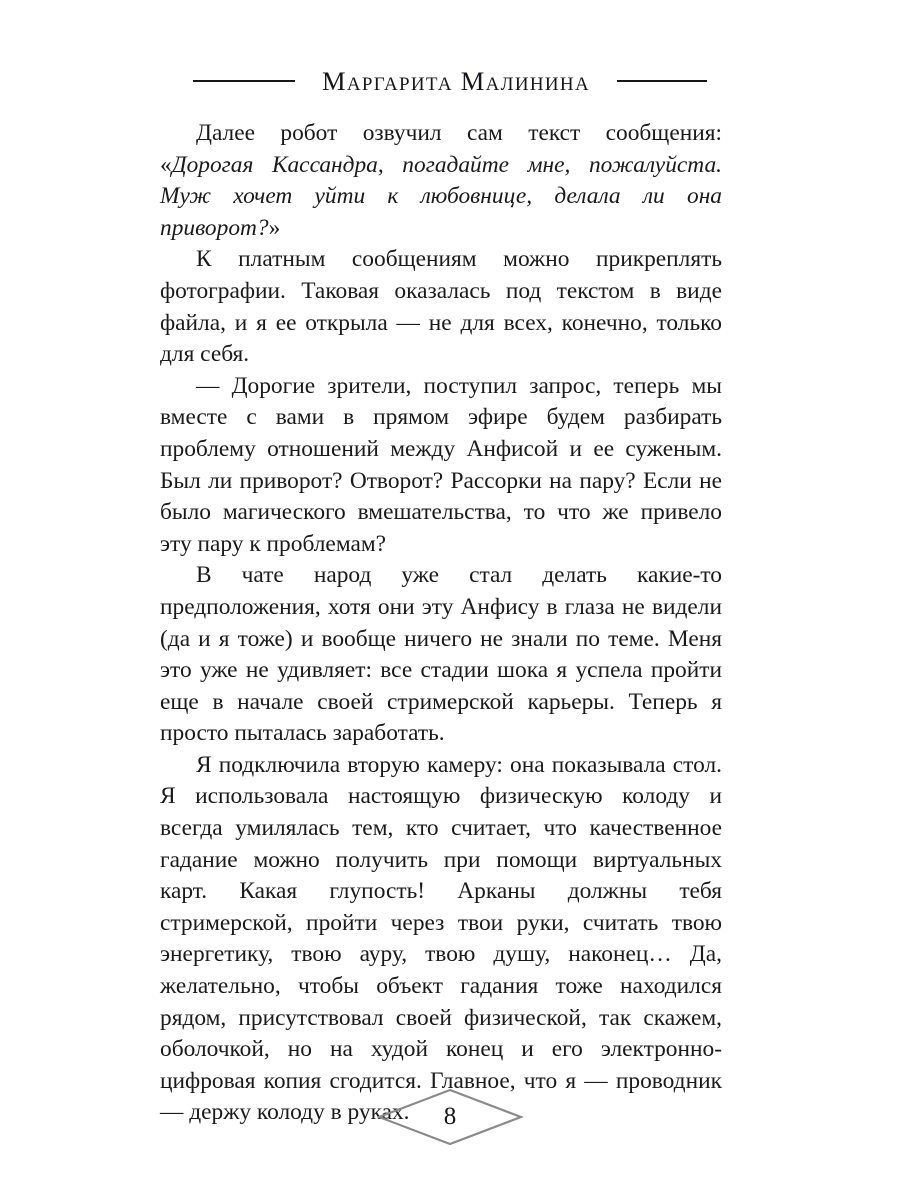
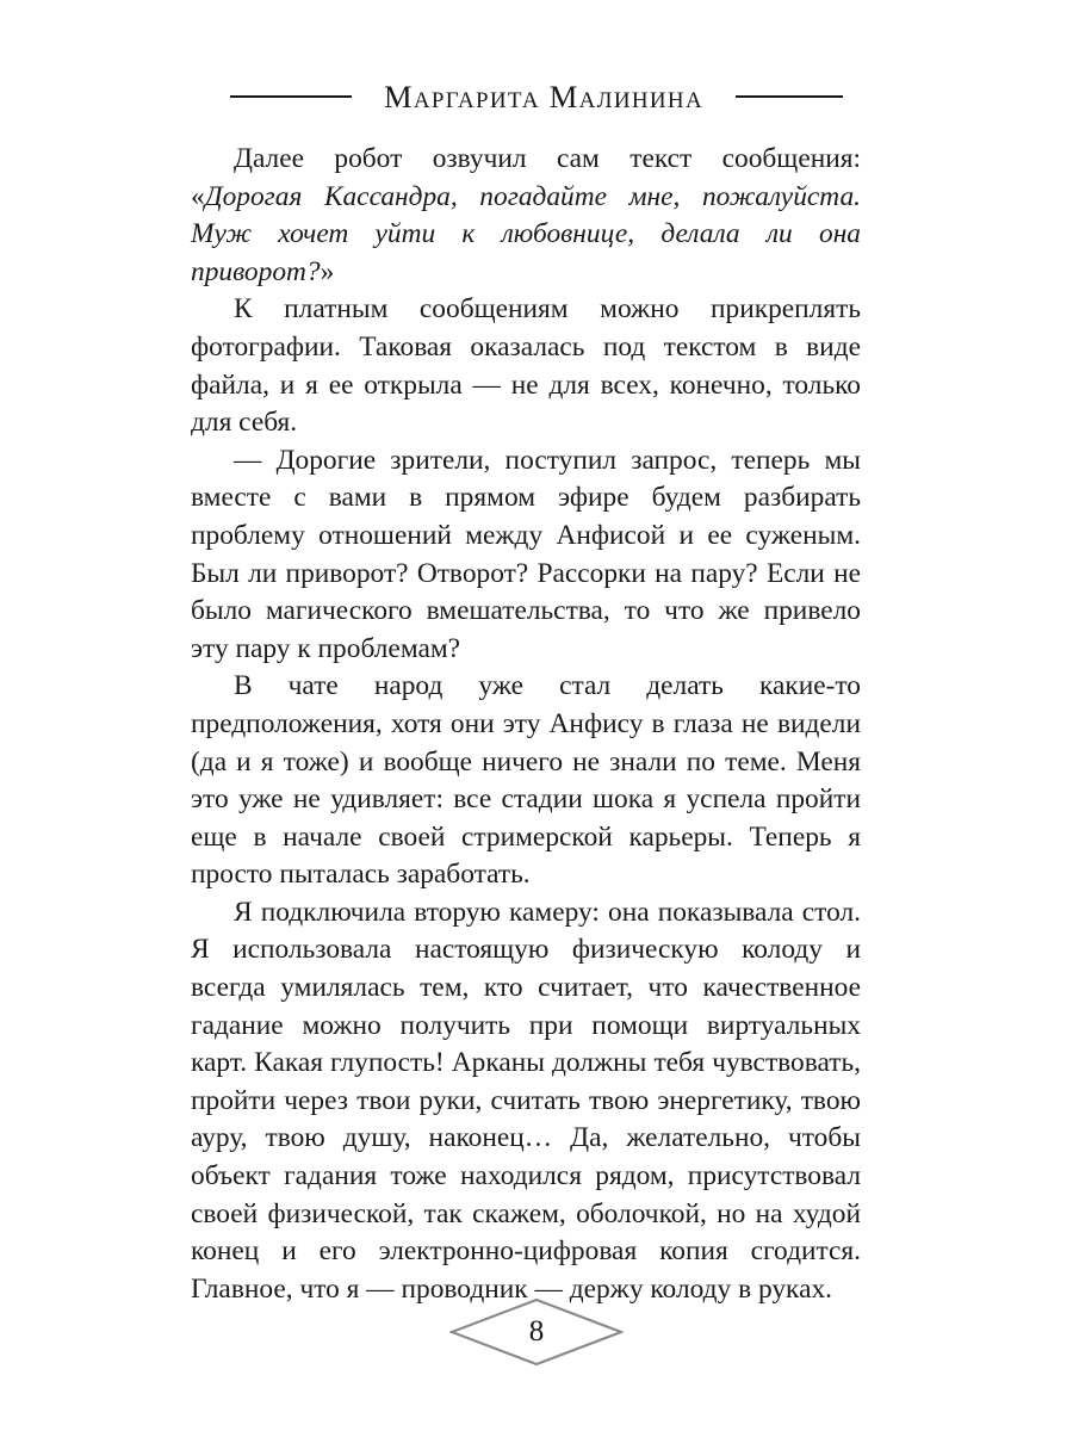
  Маргарита Малинина
  Далее робот озвучил сам текст сообщения: «Дорогая Кассандра, погадайте мне, пожалуйста. Муж хочет уйти к любовнице, делала ли она приворот?»
  К платным сообщениям можно прикреплять фотографии. Таковая оказалась под текстом в виде файла, и я ее открыла — не для всех, конечно, только для себя.
  — Дорогие зрители, поступил запрос, теперь мы вместе с вами в прямом эфире будем разбирать проблему отношений между Анфисой и ее суженым. Был ли приворот? Отворот? Рассорки на пару? Если не было магического вмешательства, то что же привело эту пару к проблемам?
  В чате народ уже стал делать какие-то предположения, хотя они эту Анфису в глаза не видели (да и я тоже) и вообще ничего не знали по теме. Меня это уже не удивляет: все стадии шока я успела пройти еще в начале своей стримерской карьеры. Теперь я просто пыталась заработать.
- Я подключила вторую камеру: она показывала стол. Я использовала настоящую физическую колоду и всегда умилялась тем, кто считает, что качественное гадание можно получить при помощи виртуальных карт. Какая глупость! Арканы должны тебя стримерской, пройти через твои руки, считать твою энергетику, твою ауру, твою душу, наконец… Да, желательно, чтобы объект гадания тоже находился рядом, присутствовал своей физической, так скажем, оболочкой, но на худой конец и его электронно-цифровая копия сгодится. Главное, что я — проводник — держу колоду в руках.
+ Я подключила вторую камеру: она показывала стол. Я использовала настоящую физическую колоду и всегда умилялась тем, кто считает, что качественное гадание можно получить при помощи виртуальных карт. Какая глупость! Арканы должны тебя чувствовать, пройти через твои руки, считать твою энергетику, твою ауру, твою душу, наконец… Да, желательно, чтобы объект гадания тоже находился рядом, присутствовал своей физической, так скажем, оболочкой, но на худой конец и его электронно-цифровая копия сгодится. Главное, что я — проводник — держу колоду в руках.
  8
